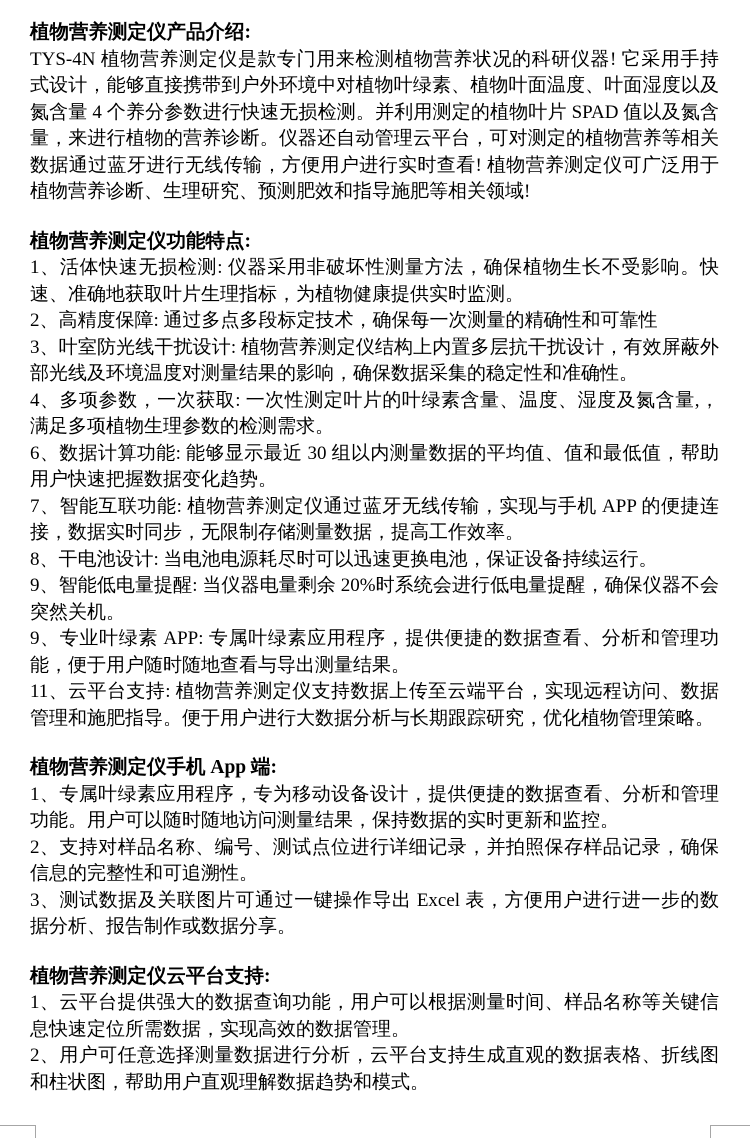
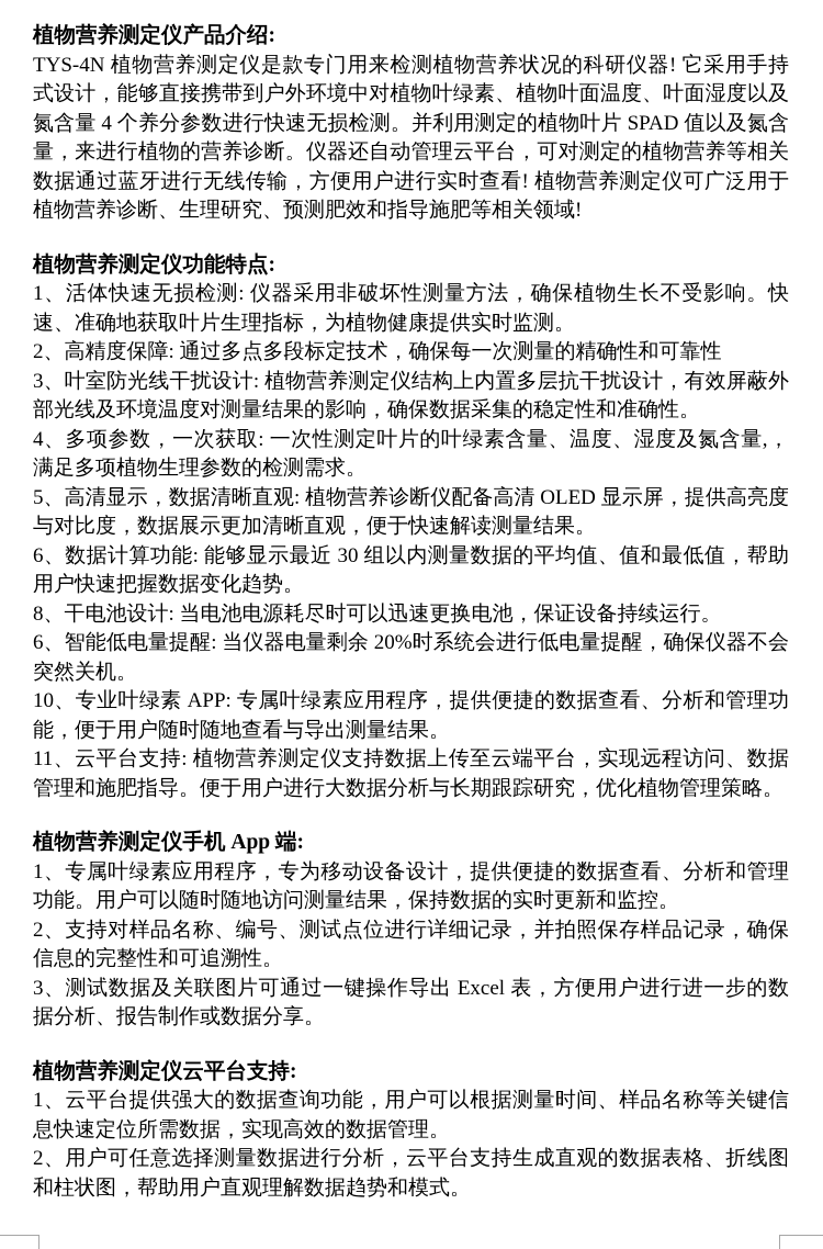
  植物营养测定仪产品介绍:
  TYS-4N 植物营养测定仪是款专门用来检测植物营养状况的科研仪器! 它采用手持式设计，能够直接携带到户外环境中对植物叶绿素、植物叶面温度、叶面湿度以及氮含量 4 个养分参数进行快速无损检测。并利用测定的植物叶片 SPAD 值以及氮含量，来进行植物的营养诊断。仪器还自动管理云平台，可对测定的植物营养等相关数据通过蓝牙进行无线传输，方便用户进行实时查看! 植物营养测定仪可广泛用于植物营养诊断、生理研究、预测肥效和指导施肥等相关领域!
  植物营养测定仪功能特点:
  1、活体快速无损检测: 仪器采用非破坏性测量方法，确保植物生长不受影响。快速、准确地获取叶片生理指标，为植物健康提供实时监测。
  2、高精度保障: 通过多点多段标定技术，确保每一次测量的精确性和可靠性
  3、叶室防光线干扰设计: 植物营养测定仪结构上内置多层抗干扰设计，有效屏蔽外部光线及环境温度对测量结果的影响，确保数据采集的稳定性和准确性。
  4、多项参数，一次获取: 一次性测定叶片的叶绿素含量、温度、湿度及氮含量,，满足多项植物生理参数的检测需求。
+ 5、高清显示，数据清晰直观: 植物营养诊断仪配备高清 OLED 显示屏，提供高亮度与对比度，数据展示更加清晰直观，便于快速解读测量结果。
  6、数据计算功能: 能够显示最近 30 组以内测量数据的平均值、值和最低值，帮助用户快速把握数据变化趋势。
- 7、智能互联功能: 植物营养测定仪通过蓝牙无线传输，实现与手机 APP 的便捷连接，数据实时同步，无限制存储测量数据，提高工作效率。
  8、干电池设计: 当电池电源耗尽时可以迅速更换电池，保证设备持续运行。
- 9、智能低电量提醒: 当仪器电量剩余 20%时系统会进行低电量提醒，确保仪器不会突然关机。
+ 6、智能低电量提醒: 当仪器电量剩余 20%时系统会进行低电量提醒，确保仪器不会突然关机。
- 9、专业叶绿素 APP: 专属叶绿素应用程序，提供便捷的数据查看、分析和管理功能，便于用户随时随地查看与导出测量结果。
+ 10、专业叶绿素 APP: 专属叶绿素应用程序，提供便捷的数据查看、分析和管理功能，便于用户随时随地查看与导出测量结果。
  11、云平台支持: 植物营养测定仪支持数据上传至云端平台，实现远程访问、数据管理和施肥指导。便于用户进行大数据分析与长期跟踪研究，优化植物管理策略。
  植物营养测定仪手机 App 端:
  1、专属叶绿素应用程序，专为移动设备设计，提供便捷的数据查看、分析和管理功能。用户可以随时随地访问测量结果，保持数据的实时更新和监控。
  2、支持对样品名称、编号、测试点位进行详细记录，并拍照保存样品记录，确保信息的完整性和可追溯性。
  3、测试数据及关联图片可通过一键操作导出 Excel 表，方便用户进行进一步的数据分析、报告制作或数据分享。
  植物营养测定仪云平台支持:
  1、云平台提供强大的数据查询功能，用户可以根据测量时间、样品名称等关键信息快速定位所需数据，实现高效的数据管理。
  2、用户可任意选择测量数据进行分析，云平台支持生成直观的数据表格、折线图和柱状图，帮助用户直观理解数据趋势和模式。
